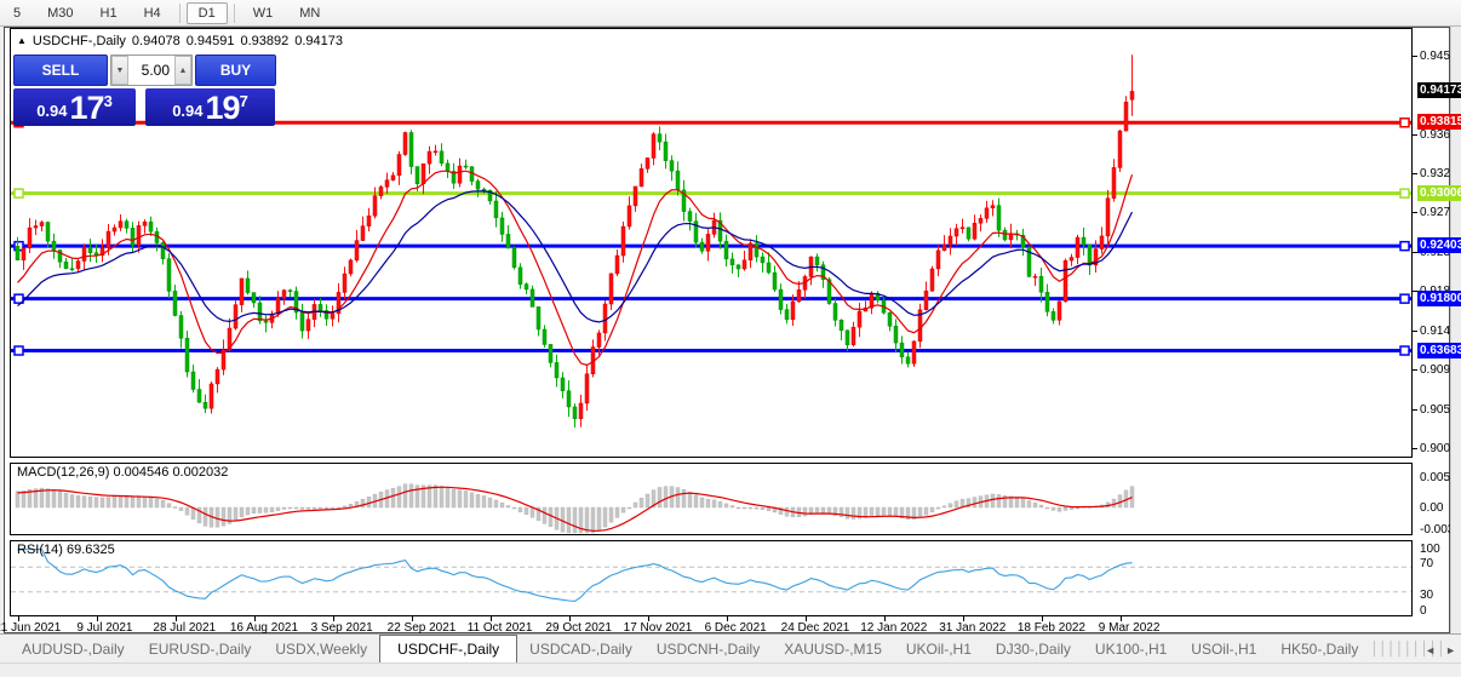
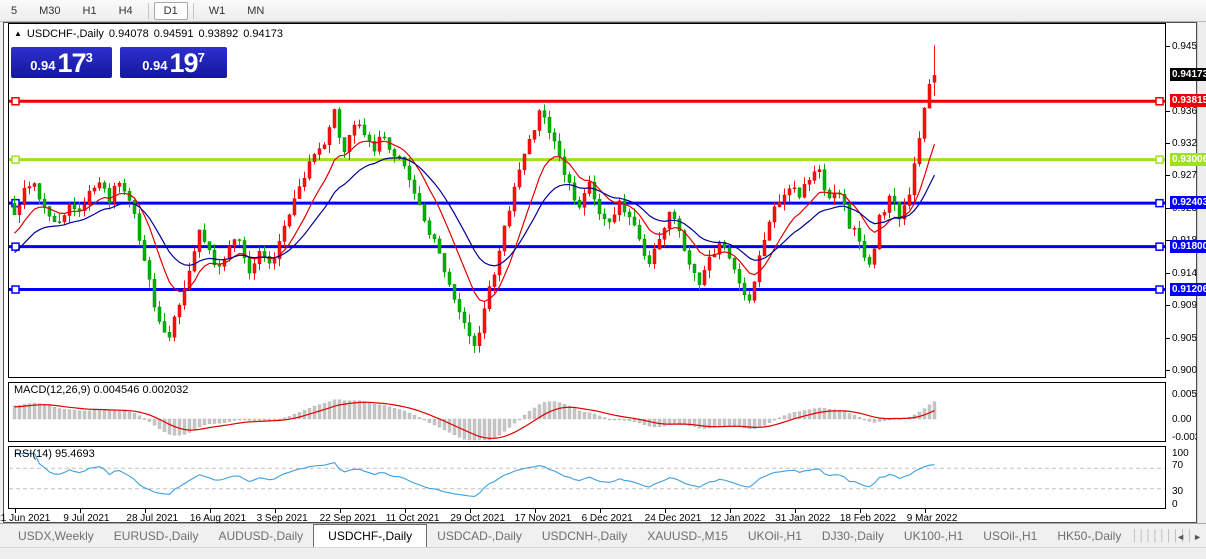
  5
  M30
  H1
  H4
  D1
  W1
  MN
  ▲
  USDCHF-,Daily
  0.94078
  0.94591
  0.93892
  0.94173
- SELL
- 5.00
- BUY
  0.94
  17
  3
  0.94
  19
  7
  MACD(12,26,9) 0.004546 0.002032
- RSI(14) 69.6325
+ RSI(14) 95.4693
  1 Jun 2021
  9 Jul 2021
  28 Jul 2021
  16 Aug 2021
  3 Sep 2021
  22 Sep 2021
  11 Oct 2021
  29 Oct 2021
  17 Nov 2021
  6 Dec 2021
  24 Dec 2021
  12 Jan 2022
  31 Jan 2022
  18 Feb 2022
  9 Mar 2022
  0.945
  0.936
  0.932
  0.927
  0.914
  0.909
  0.905
  0.900
  0.93815
  0.93006
  0.92403
  0.91800
- 0.63683
+ 0.91206
  0.94173
  0.00
  100
  70
  30
  0
- AUDUSD-,Daily
+ USDX,Weekly
  EURUSD-,Daily
- USDX,Weekly
+ AUDUSD-,Daily
  USDCHF-,Daily
  USDCAD-,Daily
  USDCNH-,Daily
  XAUUSD-,M15
  UKOil-,H1
  DJ30-,Daily
  UK100-,H1
  USOil-,H1
  HK50-,Daily
  │
  │
  │
  │
  │
  │
  │
  │
  │
  ◄
  ►
